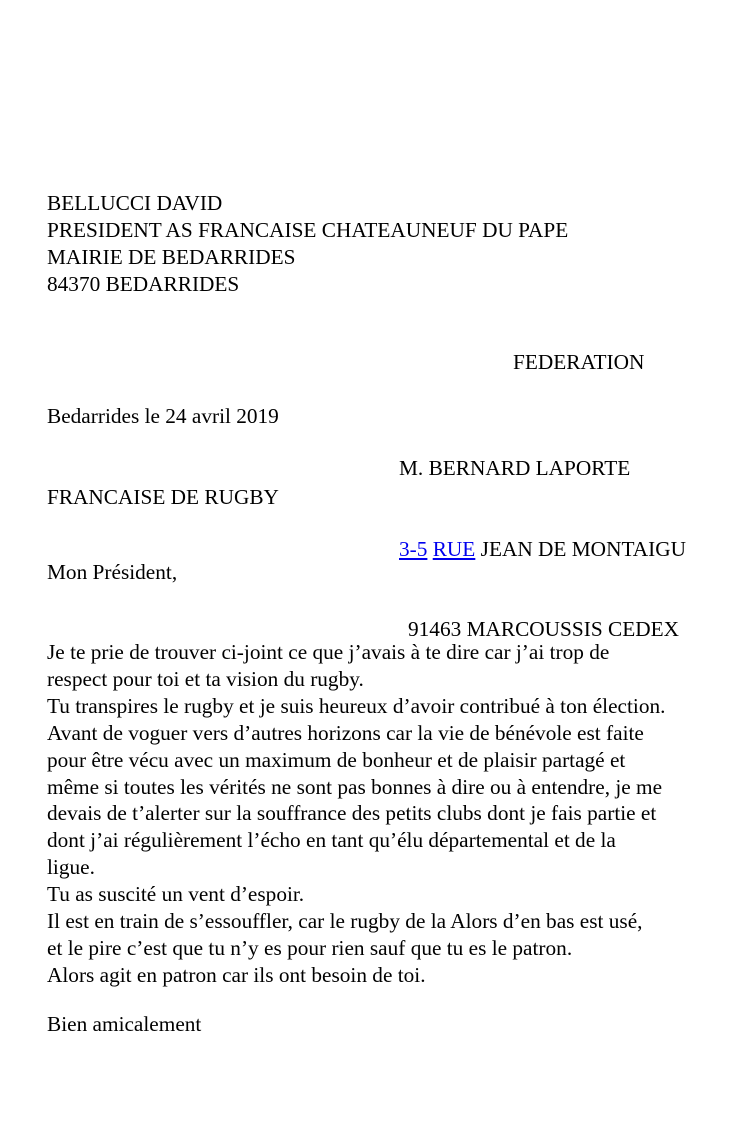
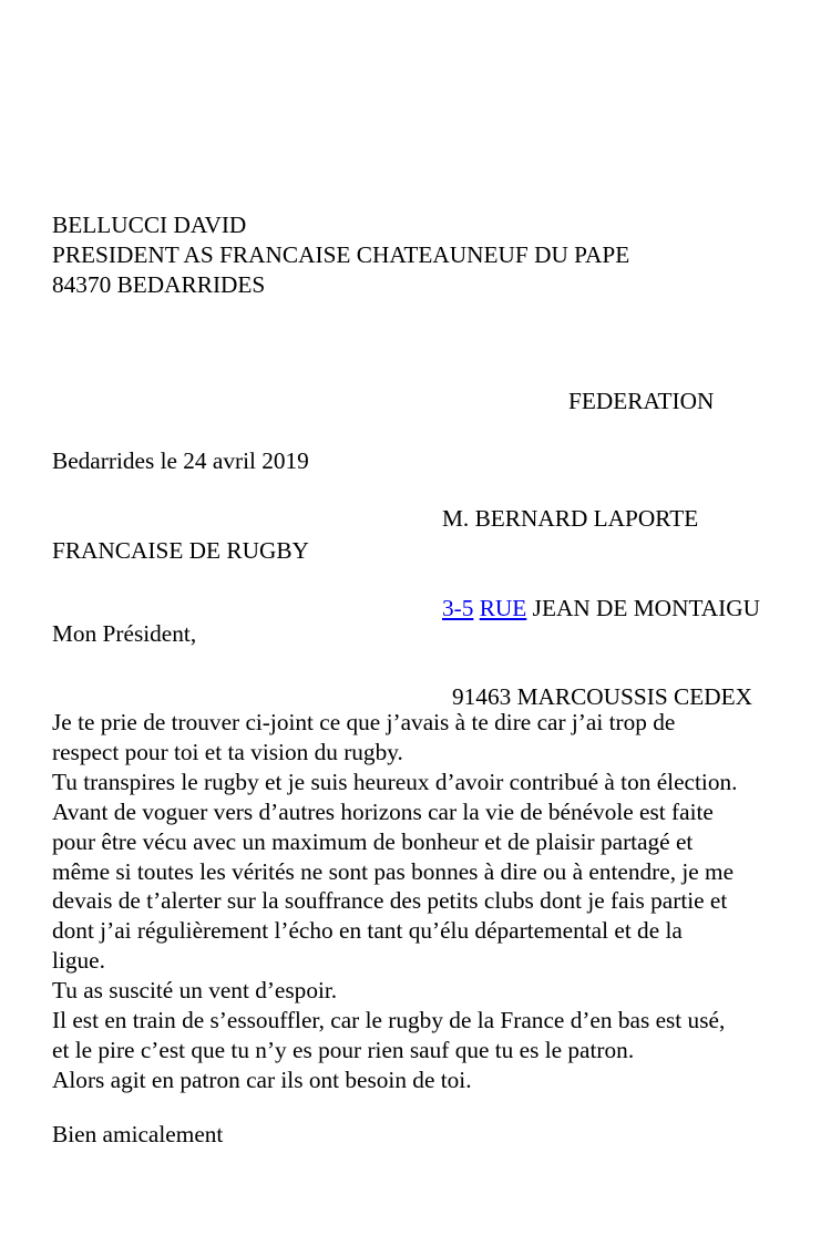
  BELLUCCI DAVID
  PRESIDENT AS FRANCAISE CHATEAUNEUF DU PAPE
- MAIRIE DE BEDARRIDES
  84370 BEDARRIDES
  Bedarrides le 24 avril 2019
  FEDERATION
  FRANCAISE DE RUGBY
  M. BERNARD LAPORTE
  3-5 RUE JEAN DE MONTAIGU
  91463 MARCOUSSIS CEDEX
  Mon Président,
  Je te prie de trouver ci-joint ce que j’avais à te dire car j’ai trop de
  respect pour toi et ta vision du rugby.
  Tu transpires le rugby et je suis heureux d’avoir contribué à ton élection.
  Avant de voguer vers d’autres horizons car la vie de bénévole est faite
  pour être vécu avec un maximum de bonheur et de plaisir partagé et
  même si toutes les vérités ne sont pas bonnes à dire ou à entendre, je me
  devais de t’alerter sur la souffrance des petits clubs dont je fais partie et
  dont j’ai régulièrement l’écho en tant qu’élu départemental et de la
  ligue.
  Tu as suscité un vent d’espoir.
- Il est en train de s’essouffler, car le rugby de la Alors d’en bas est usé,
+ Il est en train de s’essouffler, car le rugby de la France d’en bas est usé,
  et le pire c’est que tu n’y es pour rien sauf que tu es le patron.
  Alors agit en patron car ils ont besoin de toi.
  Bien amicalement
